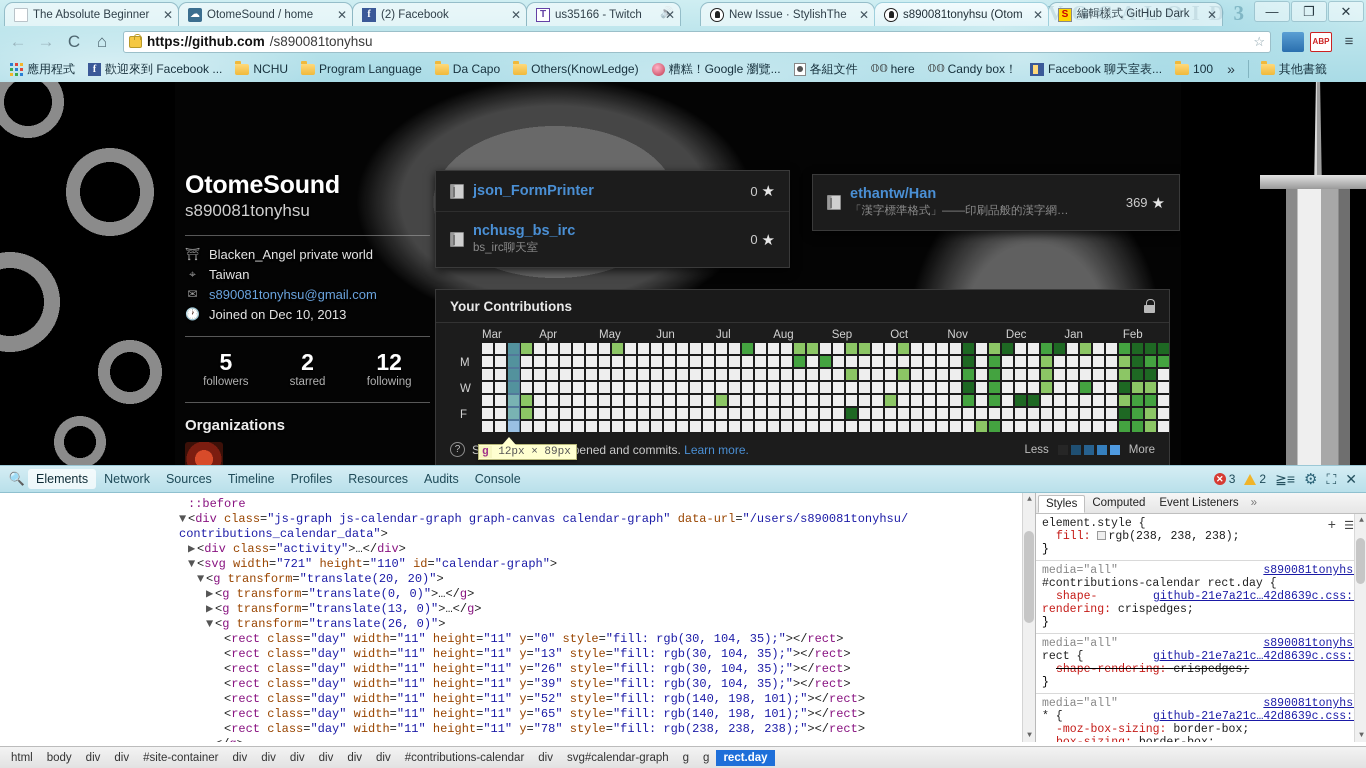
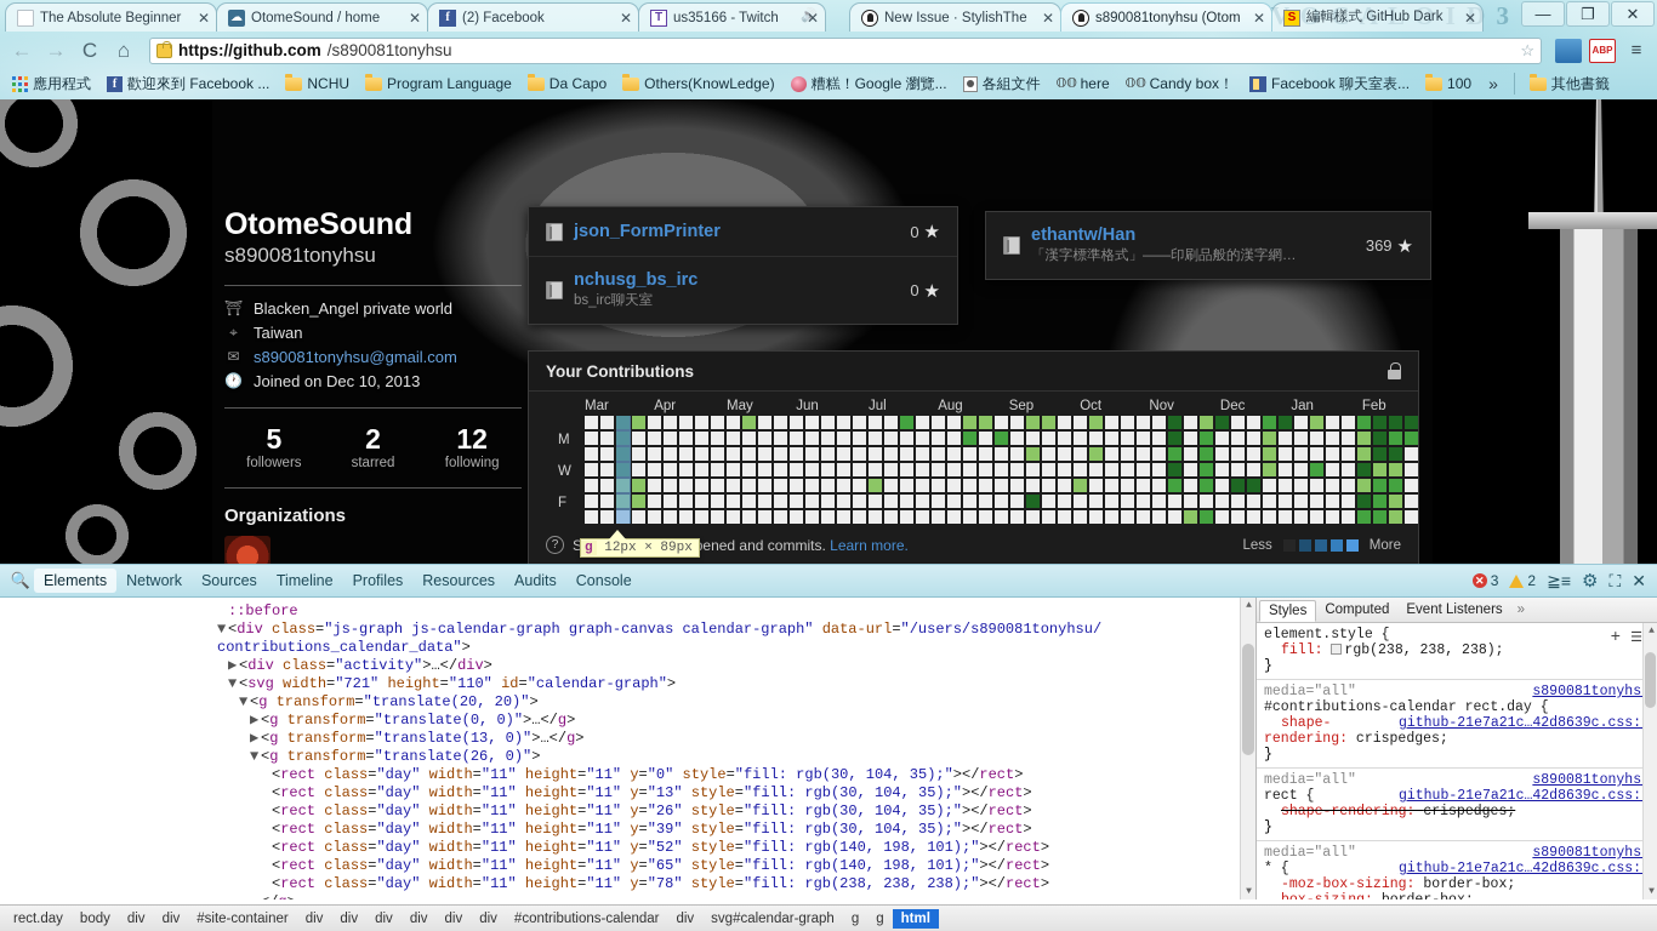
  The Absolute Beginner
  ✕
  ☁
  OtomeSound / home
  ✕
  f
  (2) Facebook
  ✕
  T
  us35166 - Twitch
  ✕
  New Issue · StylishThe
  ✕
  s890081tonyhsu (Otom
  ✕
  S
  編輯樣式 GitHub Dark
  ✕
  🔊
  V O C A L O I D 3
  —
  ❐
  ✕
  ←
  →
  C
  ⌂
  https://github.com
  /s890081tonyhsu
  ☆
  ABP
  ≡
  應用程式
  f
  歡迎來到 Facebook ...
  NCHU
  Program Language
  Da Capo
  Others(KnowLedge)
  糟糕！Google 瀏覽...
  各組文件
  𝕆𝕆
  here
  𝕆𝕆
  Candy box！
  Facebook 聊天室表...
  100
  »
  其他書籤
  OtomeSound
  s890081tonyhsu
  ⛩
  Blacken_Angel private world
  ⌖
  Taiwan
  ✉
  s890081tonyhsu@gmail.com
  🕐
  Joined on Dec 10, 2013
  5
  followers
  2
  starred
  12
  following
  Organizations
  json_FormPrinter
  0
  ★
  nchusg_bs_irc
  bs_irc聊天室
  0
  ★
  ethantw/Han
  「漢字標準格式」——印刷品般的漢字網…
  369
  ★
  Your Contributions
  Mar
  Apr
  May
  Jun
  Jul
  Aug
  Sep
  Oct
  Nov
  Dec
  Jan
  Feb
  M
  W
  F
  ?
  Less
  More
  g 12px × 89px
  🔍
  Elements
  Network
  Sources
  Timeline
  Profiles
  Resources
  Audits
  Console
  ✕
  3
  2
  ≧≡
  ⚙
  ⛶
  ✕
  ::before
  ▼ <div class="js-graph js-calendar-graph graph-canvas calendar-graph" data-url="/users/s890081tonyhsu/
  contributions_calendar_data">
  ▶ <div class="activity">…</div>
  ▼ <svg width="721" height="110" id="calendar-graph">
  ▼ <g transform="translate(20, 20)">
  ▶ <g transform="translate(0, 0)">…</g>
  ▶ <g transform="translate(13, 0)">…</g>
  ▼ <g transform="translate(26, 0)">
  <rect class="day" width="11" height="11" y="0" style="fill: rgb(30, 104, 35);"></rect>
  <rect class="day" width="11" height="11" y="13" style="fill: rgb(30, 104, 35);"></rect>
  <rect class="day" width="11" height="11" y="26" style="fill: rgb(30, 104, 35);"></rect>
  <rect class="day" width="11" height="11" y="39" style="fill: rgb(30, 104, 35);"></rect>
  <rect class="day" width="11" height="11" y="52" style="fill: rgb(140, 198, 101);"></rect>
  <rect class="day" width="11" height="11" y="65" style="fill: rgb(140, 198, 101);"></rect>
  <rect class="day" width="11" height="11" y="78" style="fill: rgb(238, 238, 238);"></rect>
  ▲
  ▼
  Styles
  Computed
  Event Listeners
  »
  +
  ☰
  element.style {
  fill: rgb(238, 238, 238);
  }
  media="all"
  s890081tonyhs
  #contributions-calendar rect.day {
  github-21e7a21c…42d8639c.css:
  shape-rendering: crispedges;
  }
  media="all"
  s890081tonyhs
  rect {
  github-21e7a21c…42d8639c.css:
  shape-rendering: crispedges;
  }
  media="all"
  s890081tonyhs
  * {
  github-21e7a21c…42d8639c.css:
  -moz-box-sizing: border-box;
  ▲
  ▼
- html
+ rect.day
  body
  div
  div
  #site-container
  div
  div
  div
  div
  div
  div
  #contributions-calendar
  div
  svg#calendar-graph
  g
  g
- rect.day
+ html
